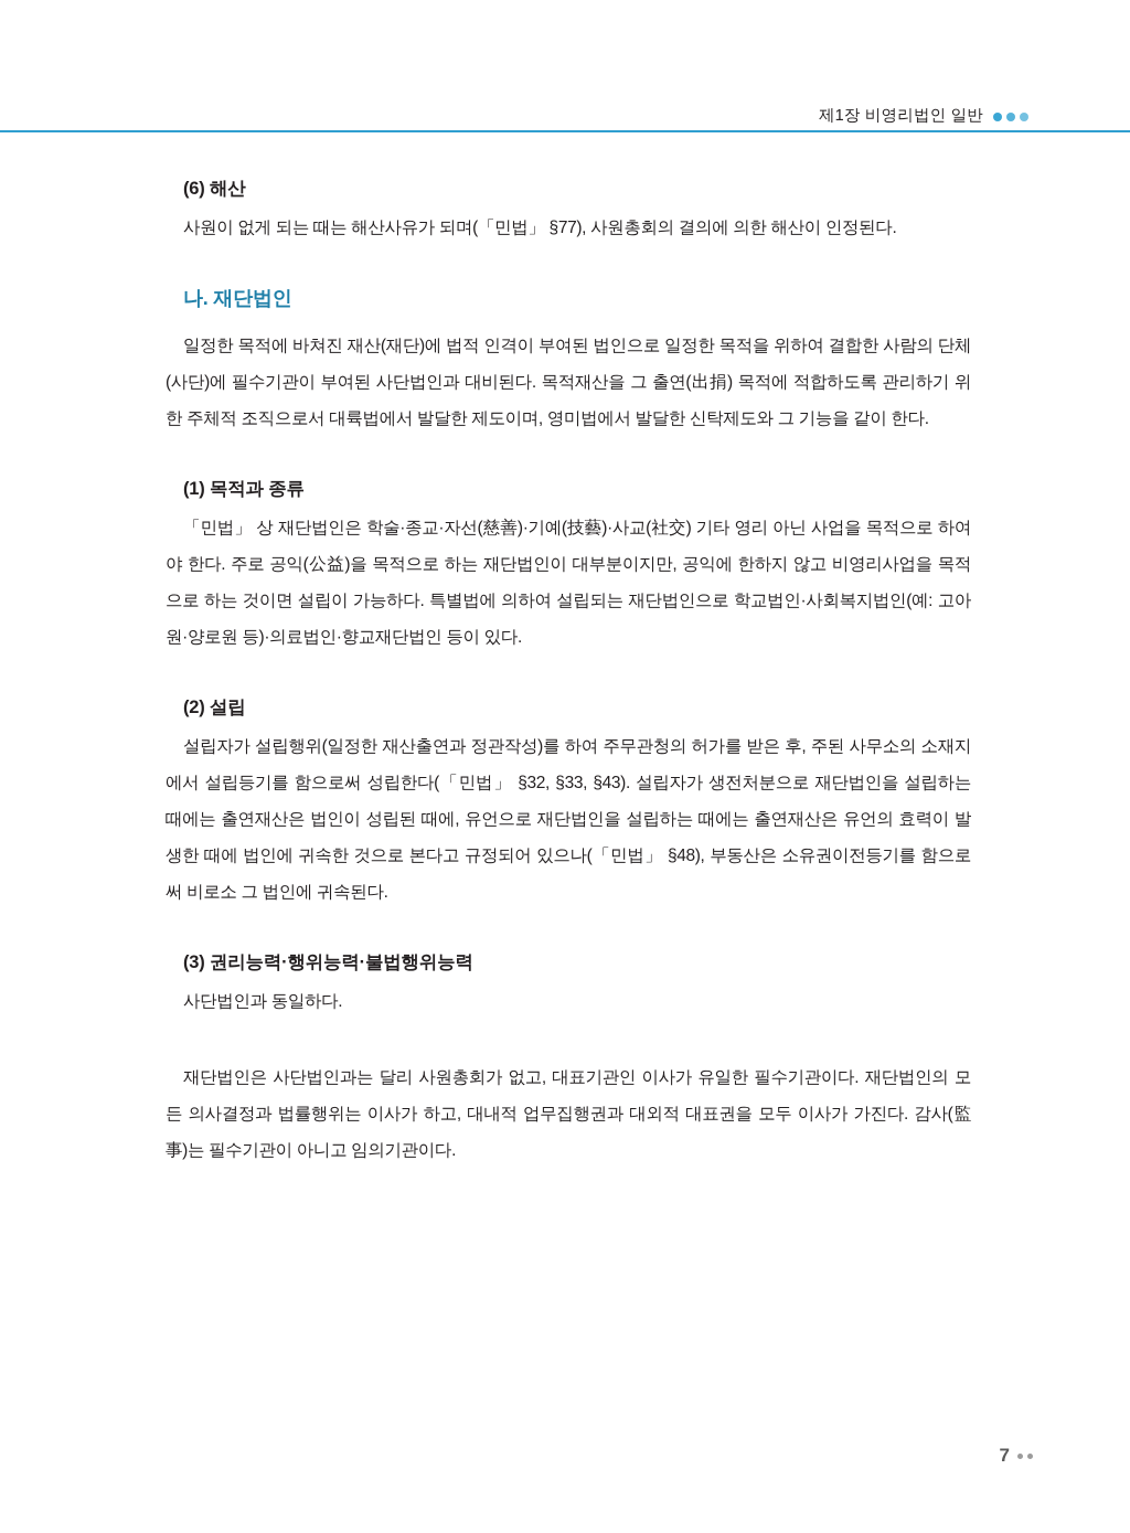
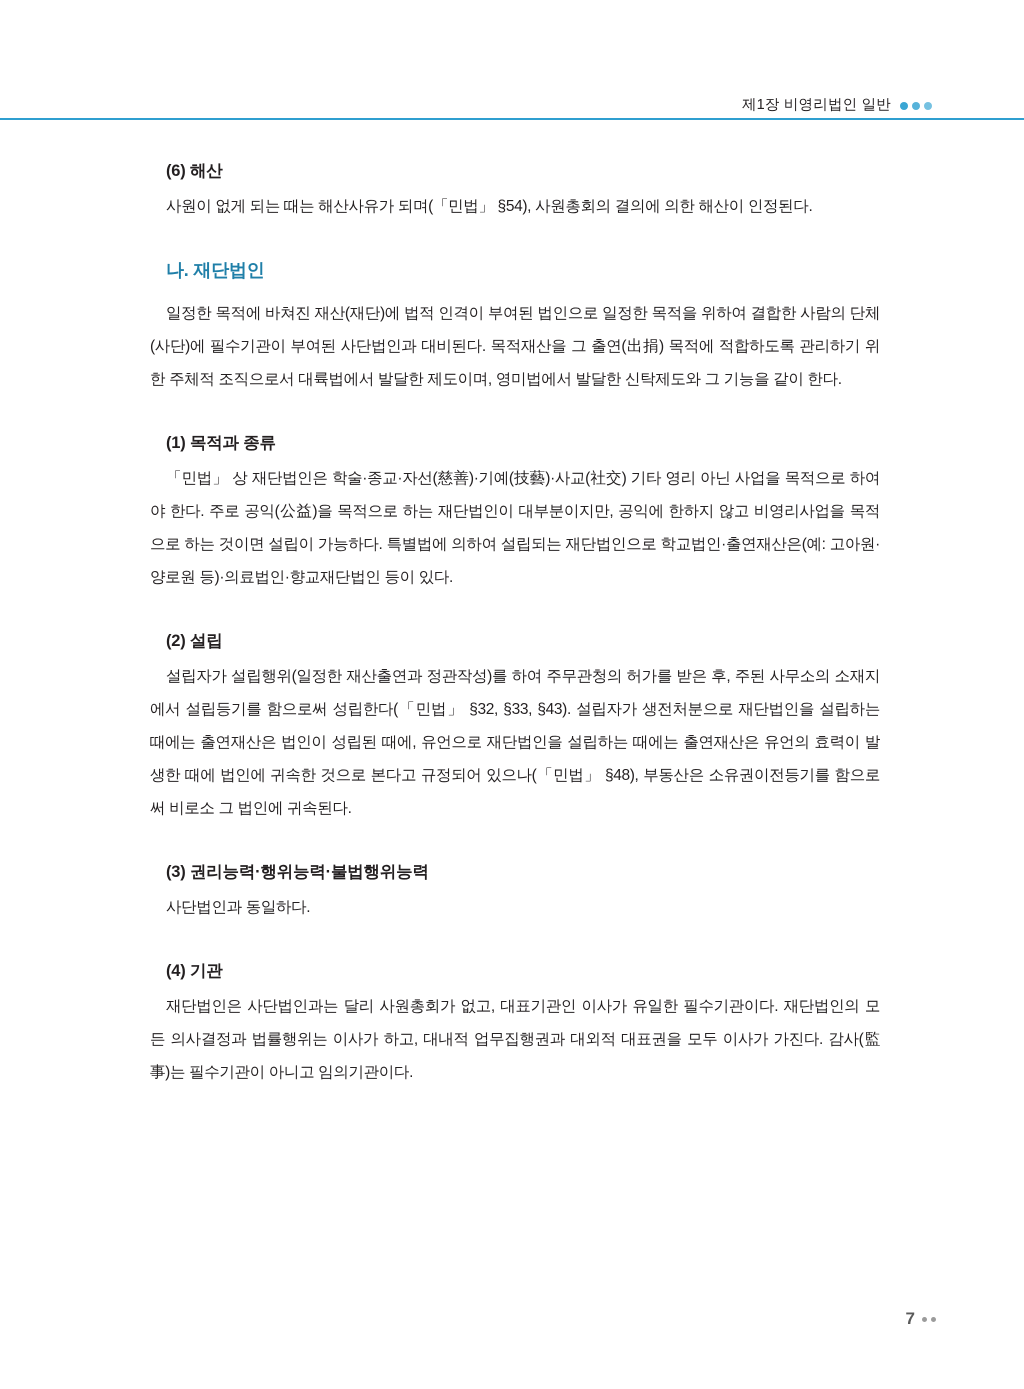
  제1장 비영리법인 일반
  (6) 해산
- 사원이 없게 되는 때는 해산사유가 되며(「민법」 §77), 사원총회의 결의에 의한 해산이 인정된다.
+ 사원이 없게 되는 때는 해산사유가 되며(「민법」 §54), 사원총회의 결의에 의한 해산이 인정된다.
  나. 재단법인
  일정한 목적에 바쳐진 재산(재단)에 법적 인격이 부여된 법인으로 일정한 목적을 위하여 결합한 사람의 단체(사단)에 필수기관이 부여된 사단법인과 대비된다. 목적재산을 그 출연(出捐) 목적에 적합하도록 관리하기 위한 주체적 조직으로서 대륙법에서 발달한 제도이며, 영미법에서 발달한 신탁제도와 그 기능을 같이 한다.
  (1) 목적과 종류
- 「민법」 상 재단법인은 학술·종교·자선(慈善)·기예(技藝)·사교(社交) 기타 영리 아닌 사업을 목적으로 하여야 한다. 주로 공익(公益)을 목적으로 하는 재단법인이 대부분이지만, 공익에 한하지 않고 비영리사업을 목적으로 하는 것이면 설립이 가능하다. 특별법에 의하여 설립되는 재단법인으로 학교법인·사회복지법인(예: 고아원·양로원 등)·의료법인·향교재단법인 등이 있다.
+ 「민법」 상 재단법인은 학술·종교·자선(慈善)·기예(技藝)·사교(社交) 기타 영리 아닌 사업을 목적으로 하여야 한다. 주로 공익(公益)을 목적으로 하는 재단법인이 대부분이지만, 공익에 한하지 않고 비영리사업을 목적으로 하는 것이면 설립이 가능하다. 특별법에 의하여 설립되는 재단법인으로 학교법인·출연재산은(예: 고아원·양로원 등)·의료법인·향교재단법인 등이 있다.
  (2) 설립
  설립자가 설립행위(일정한 재산출연과 정관작성)를 하여 주무관청의 허가를 받은 후, 주된 사무소의 소재지에서 설립등기를 함으로써 성립한다(「민법」 §32, §33, §43). 설립자가 생전처분으로 재단법인을 설립하는 때에는 출연재산은 법인이 성립된 때에, 유언으로 재단법인을 설립하는 때에는 출연재산은 유언의 효력이 발생한 때에 법인에 귀속한 것으로 본다고 규정되어 있으나(「민법」 §48), 부동산은 소유권이전등기를 함으로써 비로소 그 법인에 귀속된다.
  (3) 권리능력·행위능력·불법행위능력
  사단법인과 동일하다.
+ (4) 기관
  재단법인은 사단법인과는 달리 사원총회가 없고, 대표기관인 이사가 유일한 필수기관이다. 재단법인의 모든 의사결정과 법률행위는 이사가 하고, 대내적 업무집행권과 대외적 대표권을 모두 이사가 가진다. 감사(監事)는 필수기관이 아니고 임의기관이다.
  7
